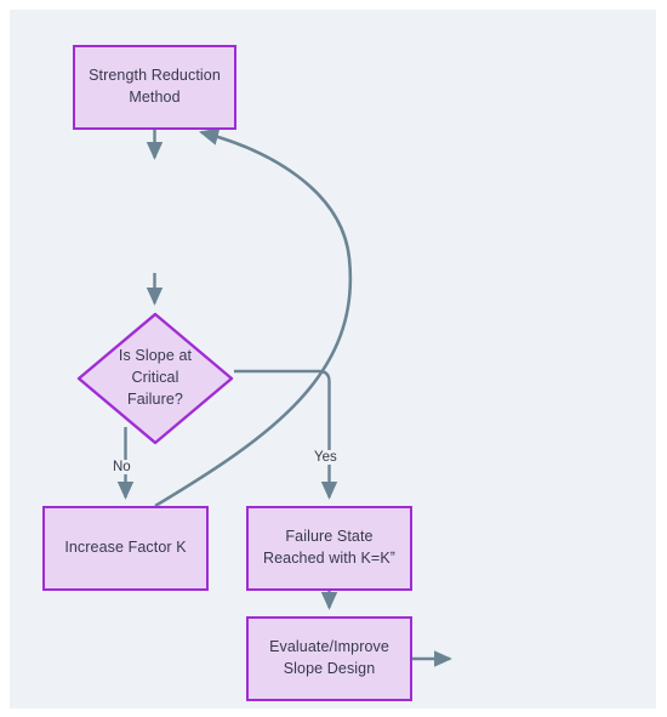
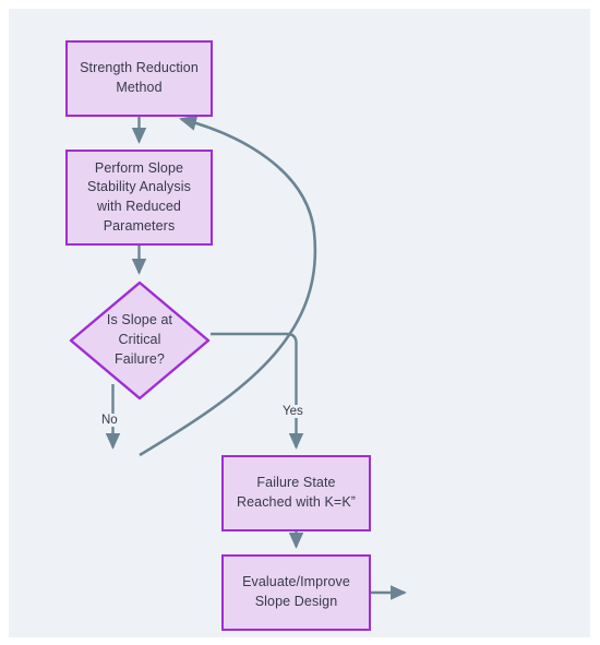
  Strength Reduction
  Method
+ Perform Slope
+ Stability Analysis
+ with Reduced
+ Parameters
  Is Slope at
  Critical
  Failure?
- Increase Factor K
  Failure State
  Reached with K=Kˮ
  Evaluate/Improve
  Slope Design
  No
  Yes
